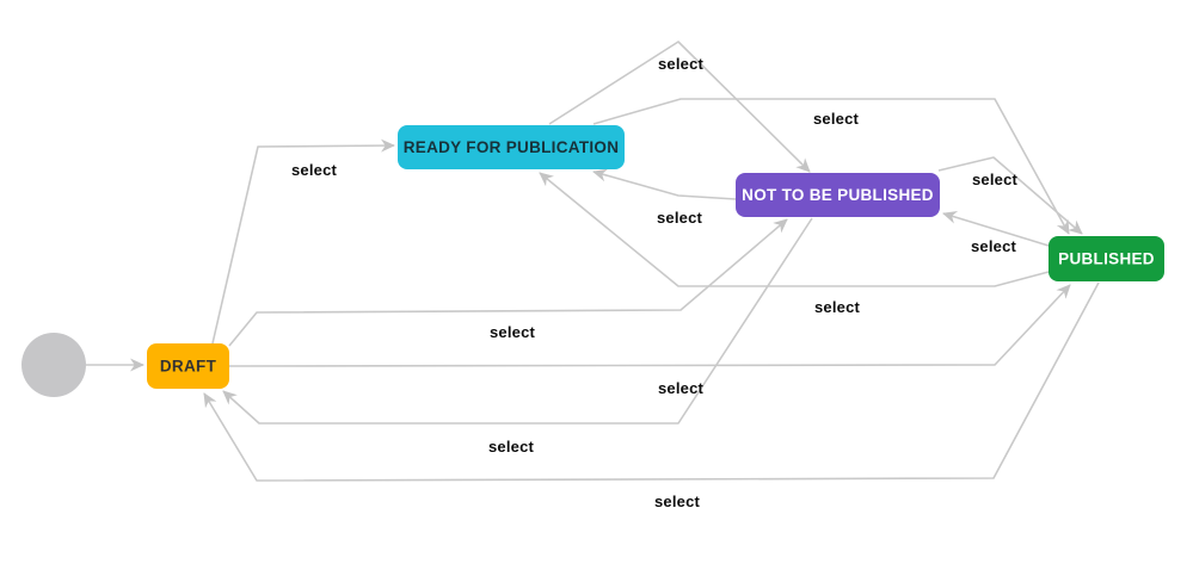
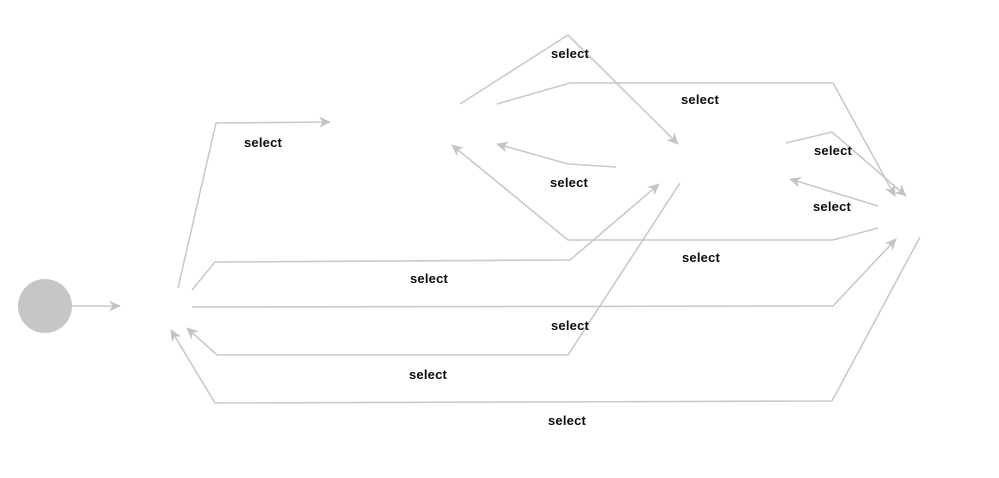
  select
  select
  select
  select
  select
  select
  select
  select
  select
  select
  select
- DRAFT
- READY FOR PUBLICATION
- NOT TO BE PUBLISHED
- PUBLISHED
